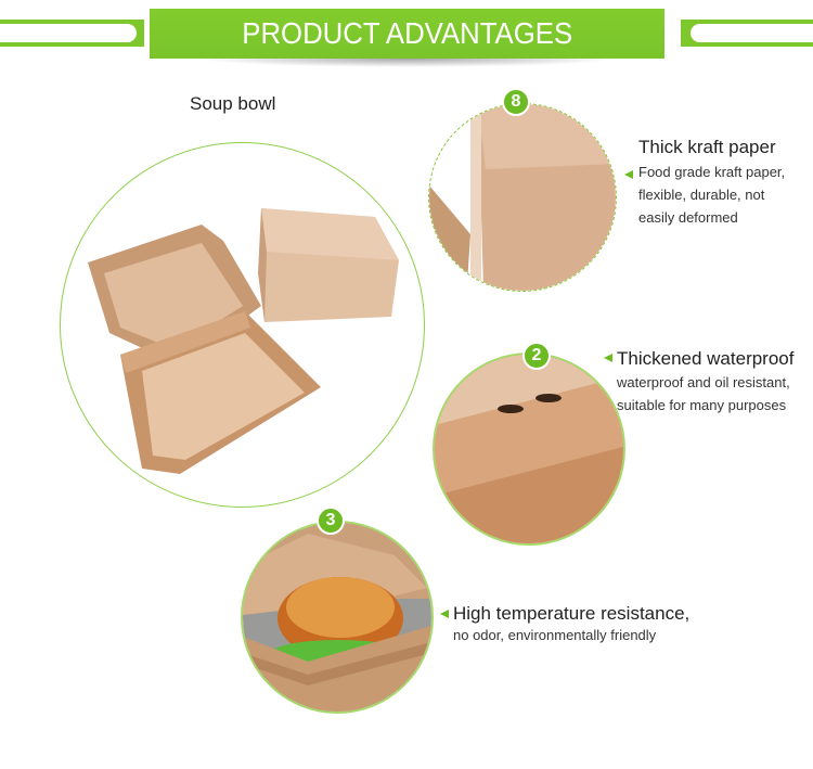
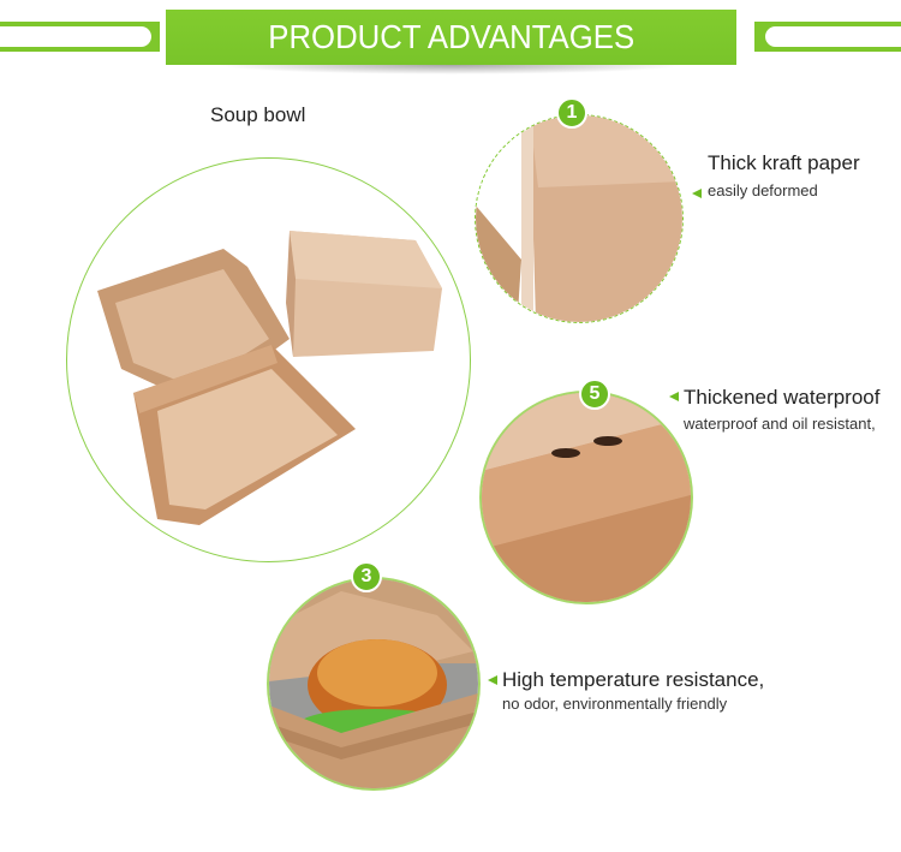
  PRODUCT ADVANTAGES
  Soup bowl
- 8
+ 1
  Thick kraft paper
- Food grade kraft paper,
- flexible, durable, not
  easily deformed
- 2
+ 5
  Thickened waterproof
  waterproof and oil resistant,
- suitable for many purposes
  3
  High temperature resistance,
  no odor, environmentally friendly
